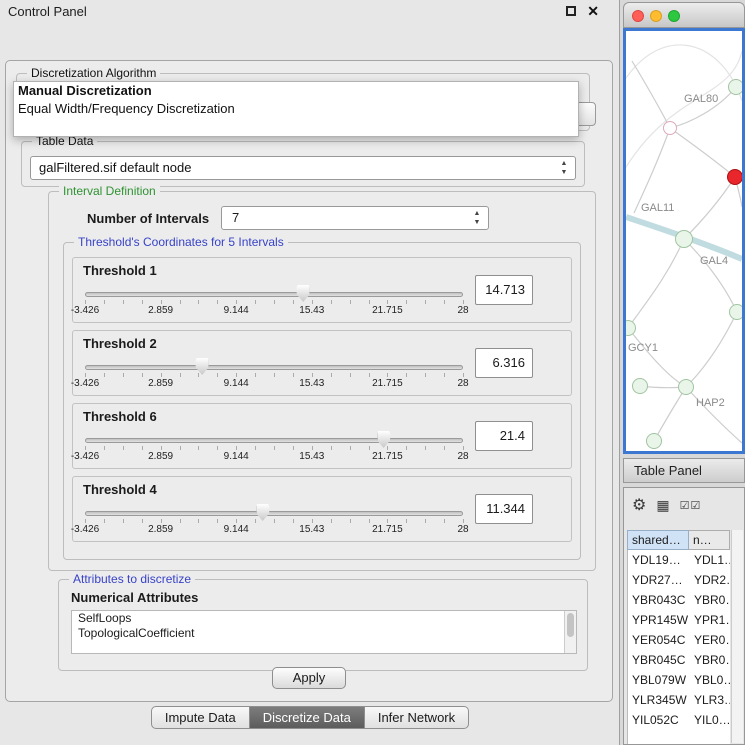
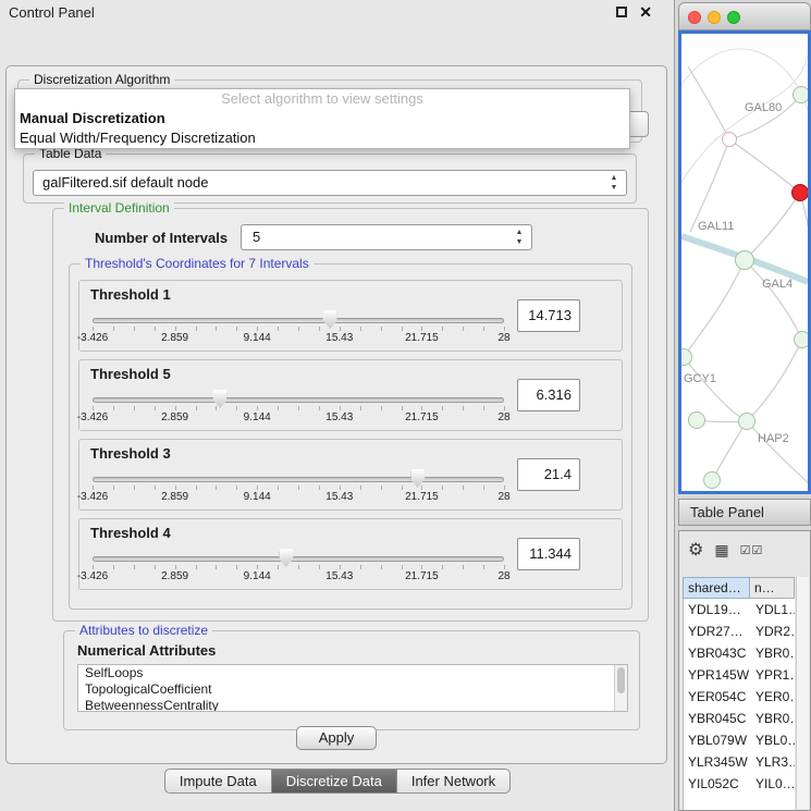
  Control Panel
  ✕
  Discretization Algorithm
+ Select algorithm to view settings
  Manual Discretization
  Equal Width/Frequency Discretization
  Table Data
  galFiltered.sif default node
  Interval Definition
  Number of Intervals
- 7
+ 5
- Threshold's Coordinates for 5 Intervals
+ Threshold's Coordinates for 7 Intervals
  Threshold 1
  -3.426
  2.859
  9.144
  15.43
  21.715
  28
  14.713
- Threshold 2
+ Threshold 5
  -3.426
  2.859
  9.144
  15.43
  21.715
  28
  6.316
- Threshold 6
+ Threshold 3
  -3.426
  2.859
  9.144
  15.43
  21.715
  28
  21.4
  Threshold 4
  -3.426
  2.859
  9.144
  15.43
  21.715
  28
  11.344
  Attributes to discretize
  Numerical Attributes
  SelfLoops
  TopologicalCoefficient
+ BetweennessCentrality
  Apply
  Impute Data
  Discretize Data
  Infer Network
  GAL80
  GAL11
  GAL4
  GCY1
  HAP2
  Table Panel
  ⚙
  ▦
  ☑☑
  shared…
  n…
  YDL19…
  YDL1
  YDR27…
  YDR2
  YBR043C
  YBR0
  YPR145W
  YPR1
  YER054C
  YER0
  YBR045C
  YBR0
  YBL079W
  YBL0…
  YLR345W
  YLR3
  YIL052C
  YIL0…
